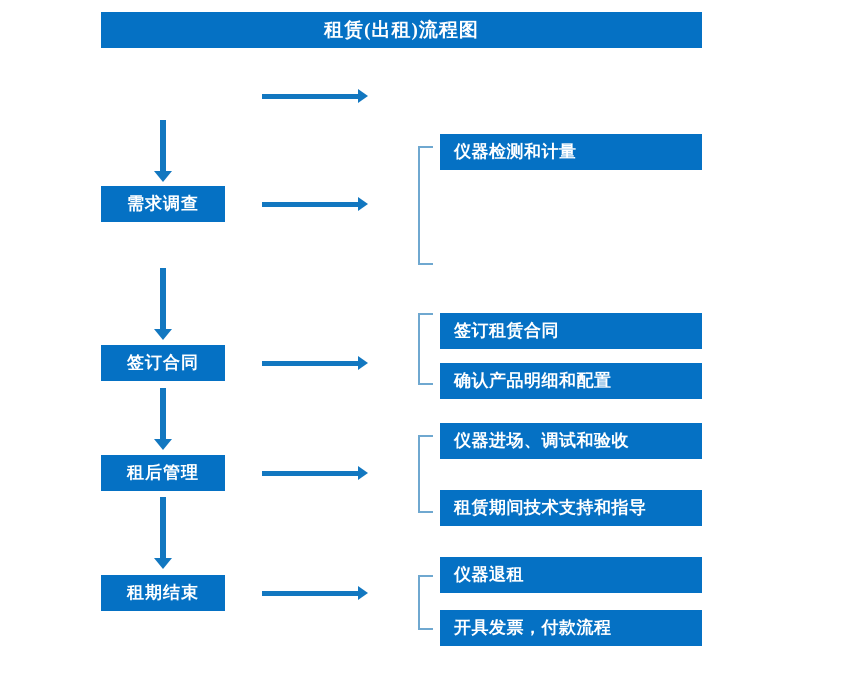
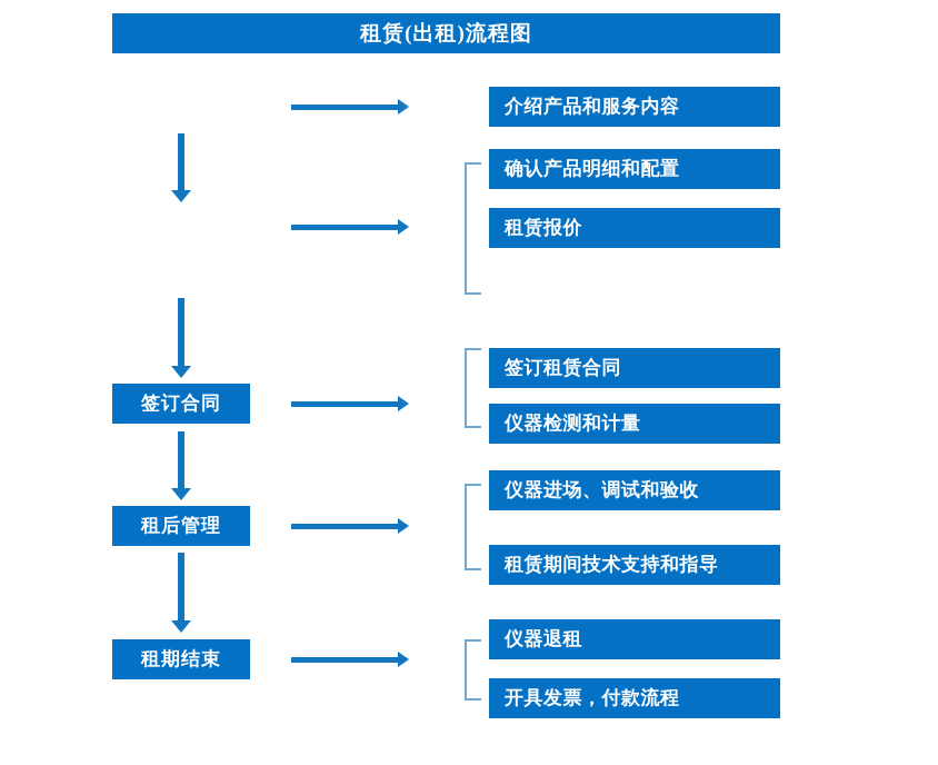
  租赁(出租)流程图
- 需求调查
  签订合同
  租后管理
  租期结束
+ 介绍产品和服务内容
- 仪器检测和计量
+ 确认产品明细和配置
+ 租赁报价
  签订租赁合同
- 确认产品明细和配置
+ 仪器检测和计量
  仪器进场、调试和验收
  租赁期间技术支持和指导
  仪器退租
  开具发票，付款流程
